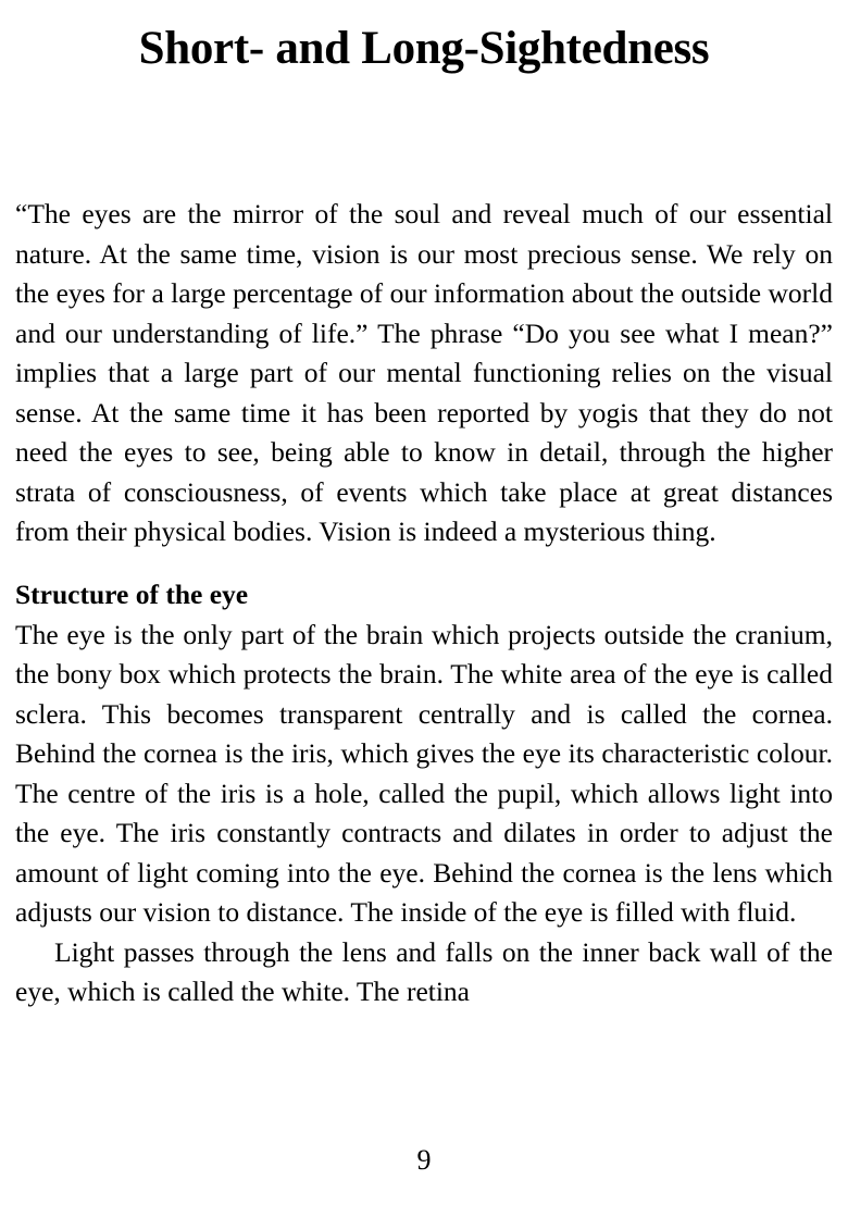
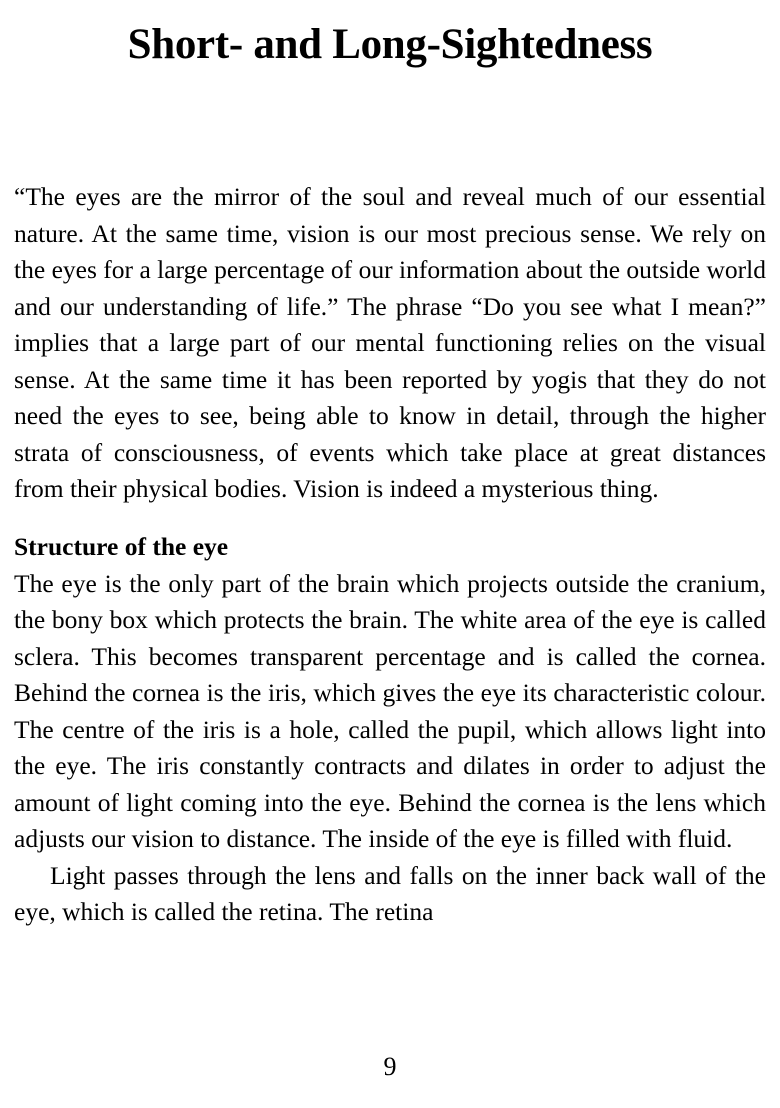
  Short- and Long-Sightedness
  “The eyes are the mirror of the soul and reveal much of our essential nature. At the same time, vision is our most precious sense. We rely on the eyes for a large percentage of our information about the outside world and our understanding of life.” The phrase “Do you see what I mean?” implies that a large part of our mental functioning relies on the visual sense. At the same time it has been reported by yogis that they do not need the eyes to see, being able to know in detail, through the higher strata of consciousness, of events which take place at great distances from their physical bodies. Vision is indeed a mysterious thing.
  Structure of the eye
- The eye is the only part of the brain which projects outside the cranium, the bony box which protects the brain. The white area of the eye is called sclera. This becomes transparent centrally and is called the cornea. Behind the cornea is the iris, which gives the eye its characteristic colour. The centre of the iris is a hole, called the pupil, which allows light into the eye. The iris constantly contracts and dilates in order to adjust the amount of light coming into the eye. Behind the cornea is the lens which adjusts our vision to distance. The inside of the eye is filled with fluid.
+ The eye is the only part of the brain which projects outside the cranium, the bony box which protects the brain. The white area of the eye is called sclera. This becomes transparent percentage and is called the cornea. Behind the cornea is the iris, which gives the eye its characteristic colour. The centre of the iris is a hole, called the pupil, which allows light into the eye. The iris constantly contracts and dilates in order to adjust the amount of light coming into the eye. Behind the cornea is the lens which adjusts our vision to distance. The inside of the eye is filled with fluid.
- Light passes through the lens and falls on the inner back wall of the eye, which is called the white. The retina
+ Light passes through the lens and falls on the inner back wall of the eye, which is called the retina. The retina
  9
